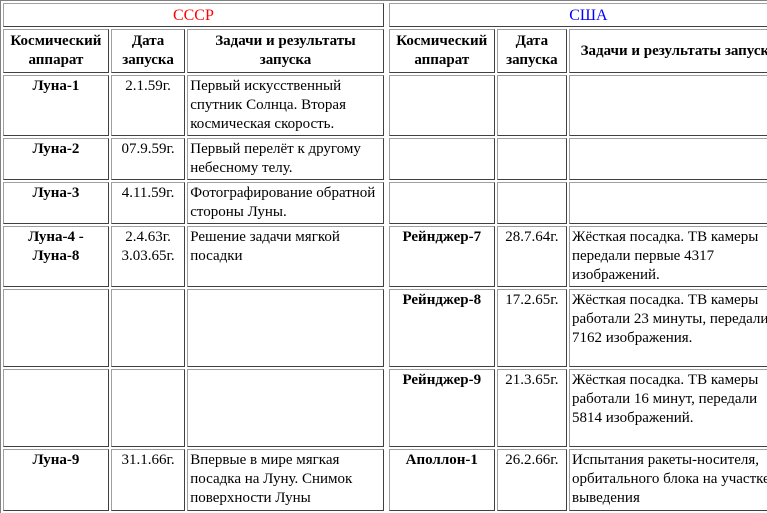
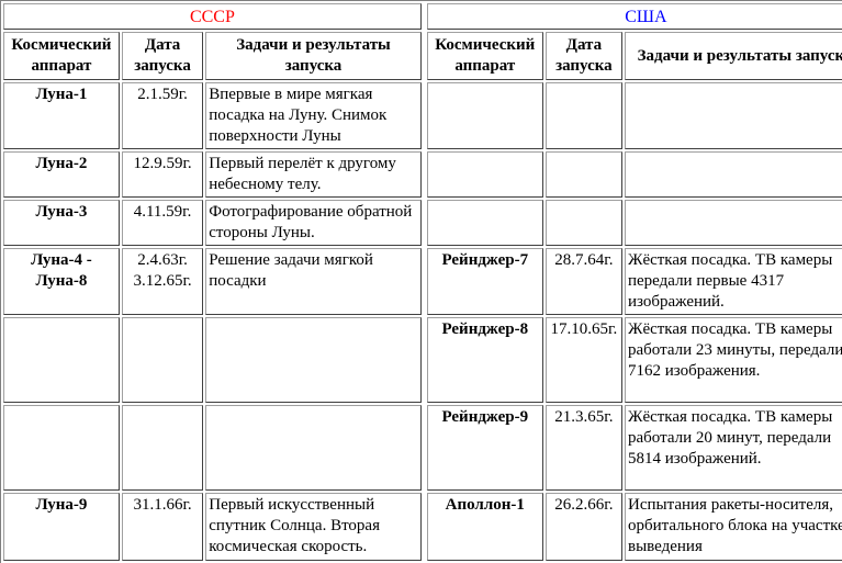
  СССР		США
  Космический аппарат	Дата запуска	Задачи и результаты запуска		Космический аппарат	Дата запуска	Задачи и результаты запуск
- Луна-1	2.1.59г.	Первый искусственный спутник Солнца. Вторая космическая скорость.
+ Луна-1	2.1.59г.	Впервые в мире мягкая посадка на Луну. Снимок поверхности Луны
- Луна-2	07.9.59г.	Первый перелёт к другому небесному телу.
+ Луна-2	12.9.59г.	Первый перелёт к другому небесному телу.
  Луна-3	4.11.59г.	Фотографирование обратной стороны Луны.
- Луна-4 - Луна-8	2.4.63г. 3.03.65г.	Решение задачи мягкой посадки		Рейнджер-7	28.7.64г.	Жёсткая посадка. ТВ камеры передали первые 4317 изображений.
+ Луна-4 - Луна-8	2.4.63г. 3.12.65г.	Решение задачи мягкой посадки		Рейнджер-7	28.7.64г.	Жёсткая посадка. ТВ камеры передали первые 4317 изображений.
- 				Рейнджер-8	17.2.65г.	Жёсткая посадка. ТВ камеры работали 23 минуты, передали 7162 изображения.
+ 				Рейнджер-8	17.10.65г.	Жёсткая посадка. ТВ камеры работали 23 минуты, передали 7162 изображения.
- 				Рейнджер-9	21.3.65г.	Жёсткая посадка. ТВ камеры работали 16 минут, передали 5814 изображений.
+ 				Рейнджер-9	21.3.65г.	Жёсткая посадка. ТВ камеры работали 20 минут, передали 5814 изображений.
- Луна-9	31.1.66г.	Впервые в мире мягкая посадка на Луну. Снимок поверхности Луны		Аполлон-1	26.2.66г.	Испытания ракеты-носителя, орбитального блока на участке выведения
+ Луна-9	31.1.66г.	Первый искусственный спутник Солнца. Вторая космическая скорость.		Аполлон-1	26.2.66г.	Испытания ракеты-носителя, орбитального блока на участке выведения
